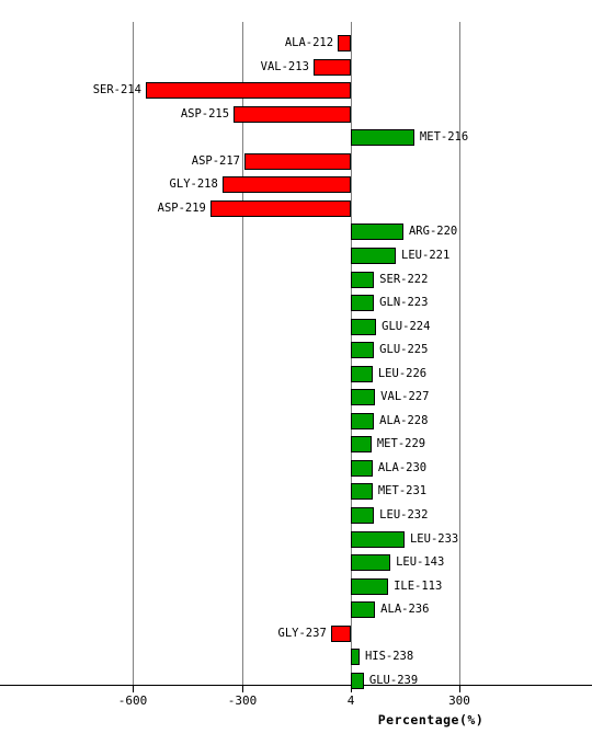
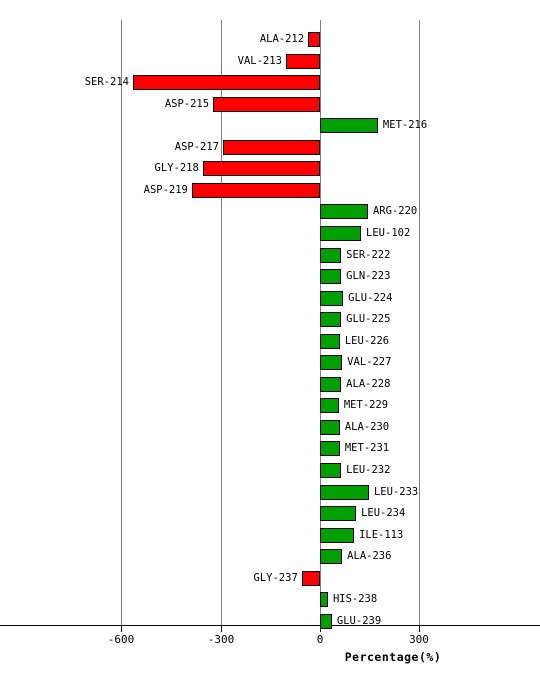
  -600
  -300
- 4
+ 0
  300
  Percentage(%)
  ALA-212
  VAL-213
  SER-214
  ASP-215
  MET-216
  ASP-217
  GLY-218
  ASP-219
  ARG-220
- LEU-221
+ LEU-102
  SER-222
  GLN-223
  GLU-224
  GLU-225
  LEU-226
  VAL-227
  ALA-228
  MET-229
  ALA-230
  MET-231
  LEU-232
  LEU-233
- LEU-143
+ LEU-234
  ILE-113
  ALA-236
  GLY-237
  HIS-238
  GLU-239
